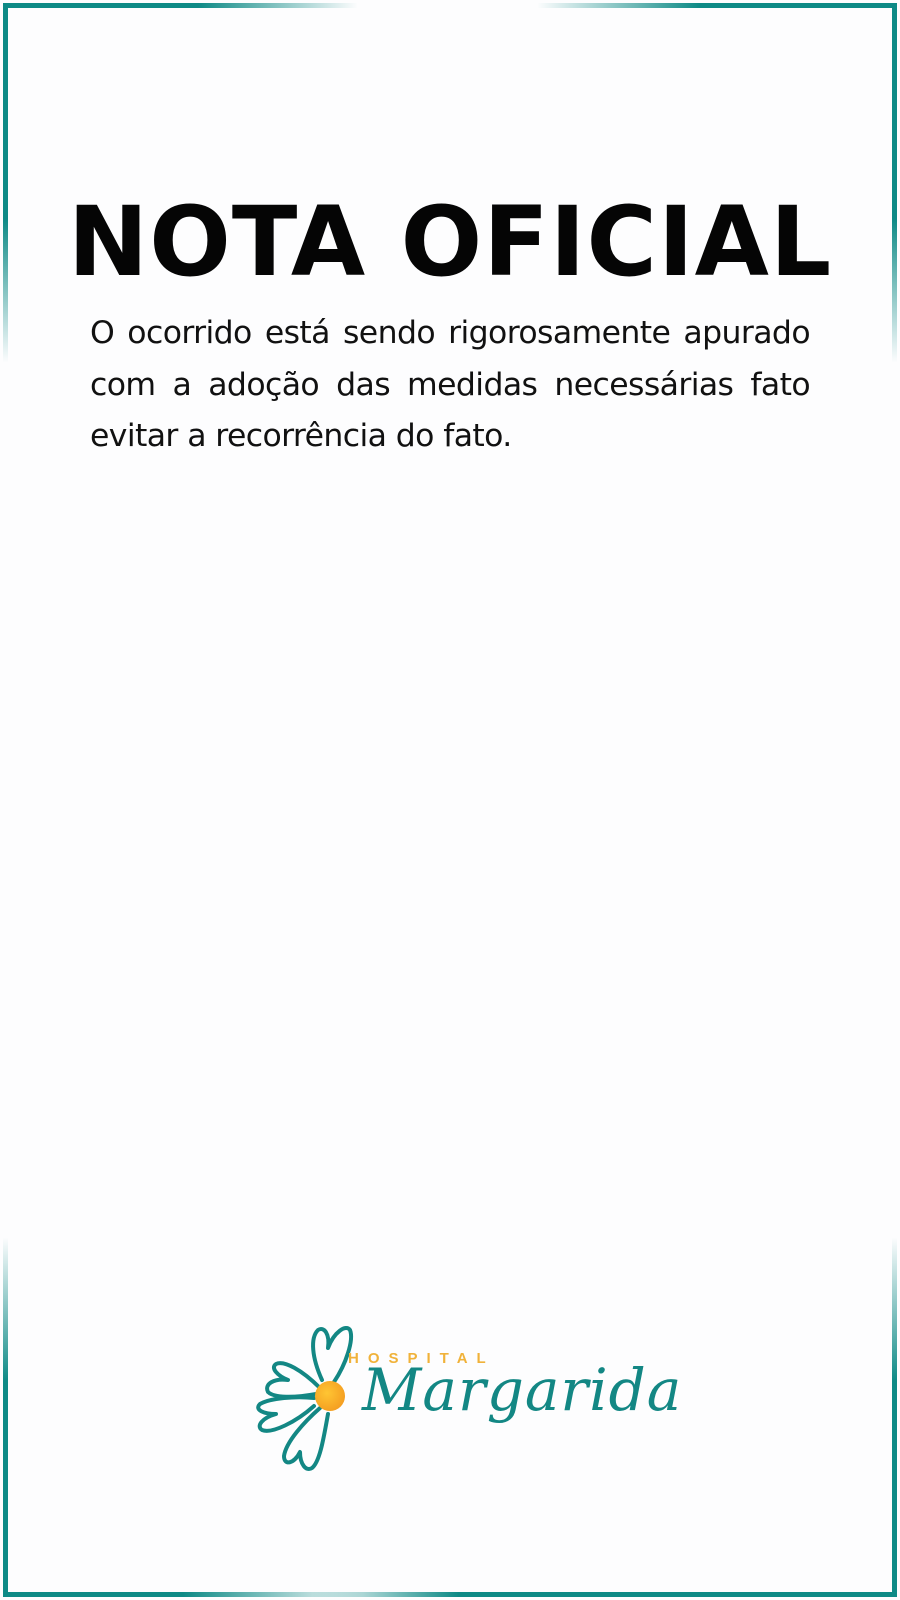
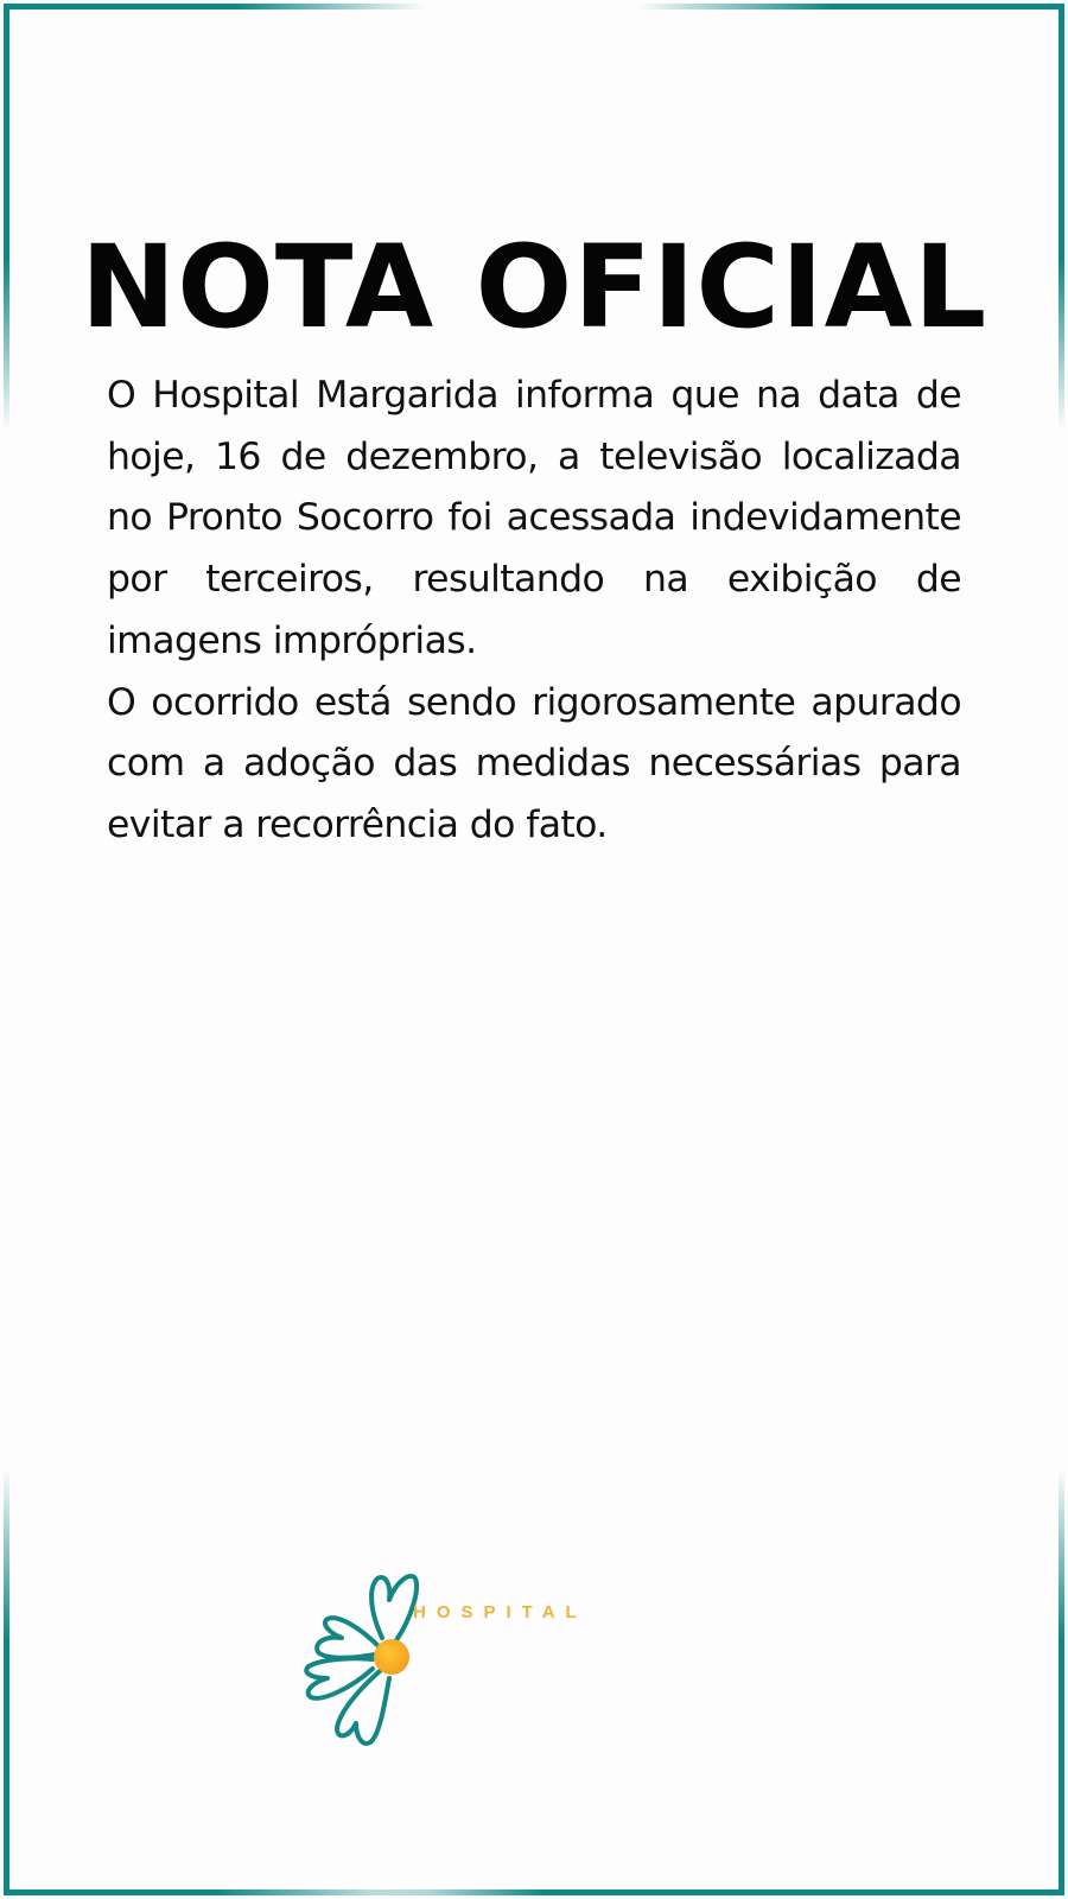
  NOTA OFICIAL
+ O Hospital Margarida informa que na data de hoje, 16 de dezembro, a televisão localizada no Pronto Socorro foi acessada indevidamente por terceiros, resultando na exibição de imagens impróprias.
- O ocorrido está sendo rigorosamente apurado com a adoção das medidas necessárias fato evitar a recorrência do fato.
+ O ocorrido está sendo rigorosamente apurado com a adoção das medidas necessárias para evitar a recorrência do fato.
  HOSPITAL
- Margarida
